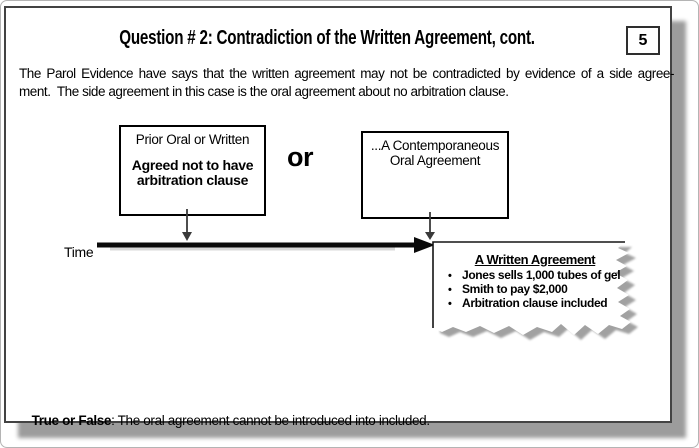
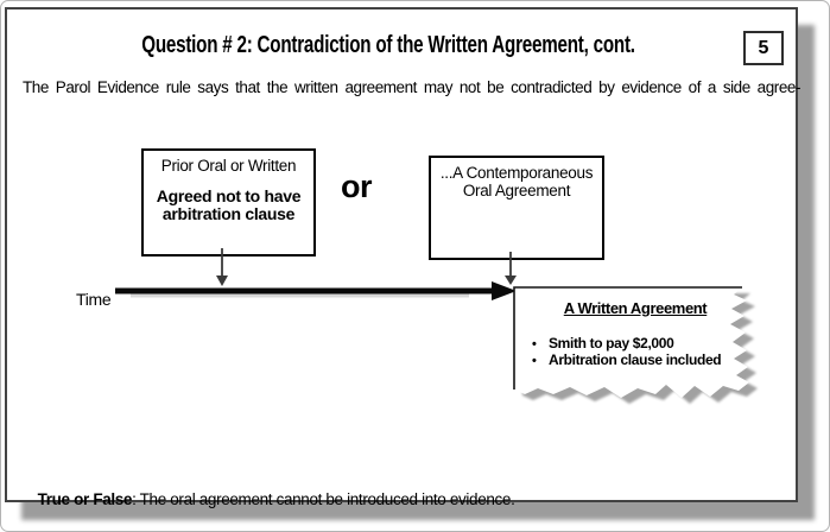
  Question # 2: Contradiction of the Written Agreement, cont.
  5
- The Parol Evidence have says that the written agreement may not be contradicted by evidence of a side agree-
+ The Parol Evidence rule says that the written agreement may not be contradicted by evidence of a side agree-
- ment. The side agreement in this case is the oral agreement about no arbitration clause.
  Prior Oral or Written
  Agreed not to have
  arbitration clause
  or
  ...A Contemporaneous
  Oral Agreement
  Time
  A Written Agreement
- • Jones sells 1,000 tubes of gel
  • Smith to pay $2,000
  • Arbitration clause included
- True or False: The oral agreement cannot be introduced into included.
+ True or False: The oral agreement cannot be introduced into evidence.
